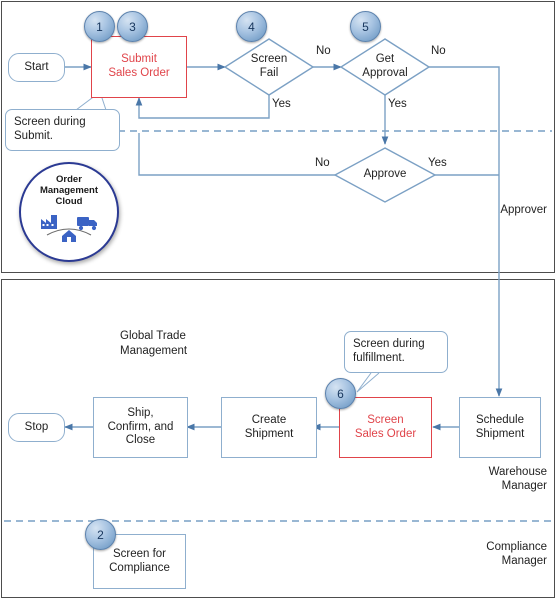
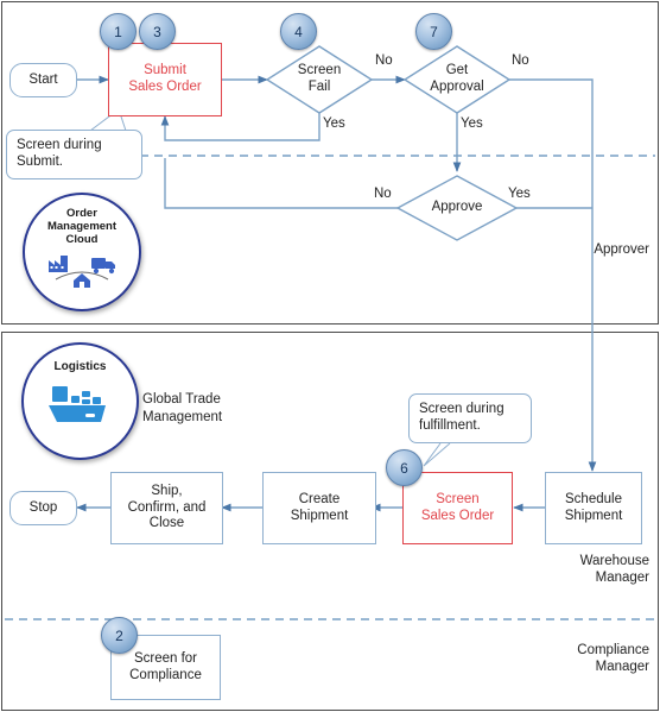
  Start
  Submit
  Sales Order
  Screen
  Fail
  Get
  Approval
  Approve
  Schedule
  Shipment
  Screen
  Sales Order
  Create
  Shipment
  Ship,
  Confirm, and
  Close
  Stop
  Screen for
  Compliance
  No
  Yes
  No
  Yes
  No
  Yes
  Approver
  Warehouse
  Manager
  Compliance
  Manager
  Screen during
  Submit.
  Screen during
  fulfillment.
  1
  3
  4
- 5
+ 7
  6
  2
  Order
  Management
  Cloud
+ Logistics
  Global Trade
  Management
